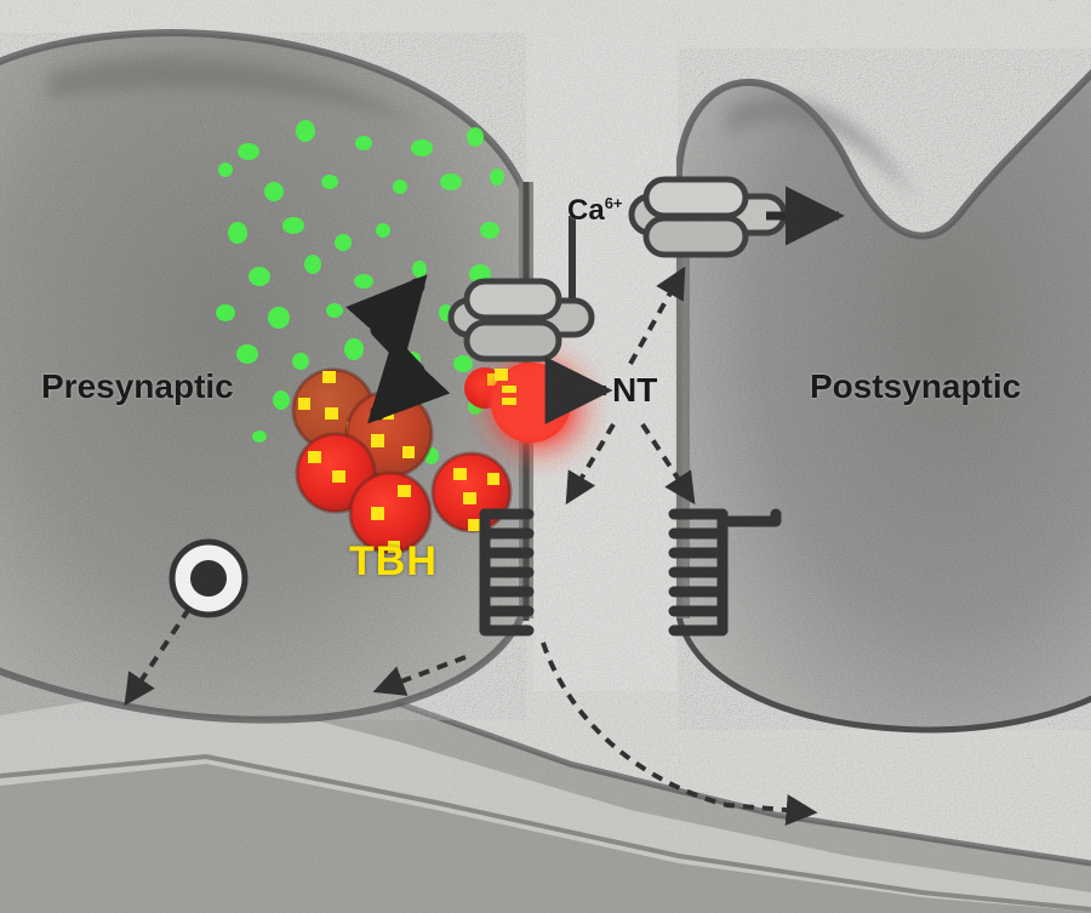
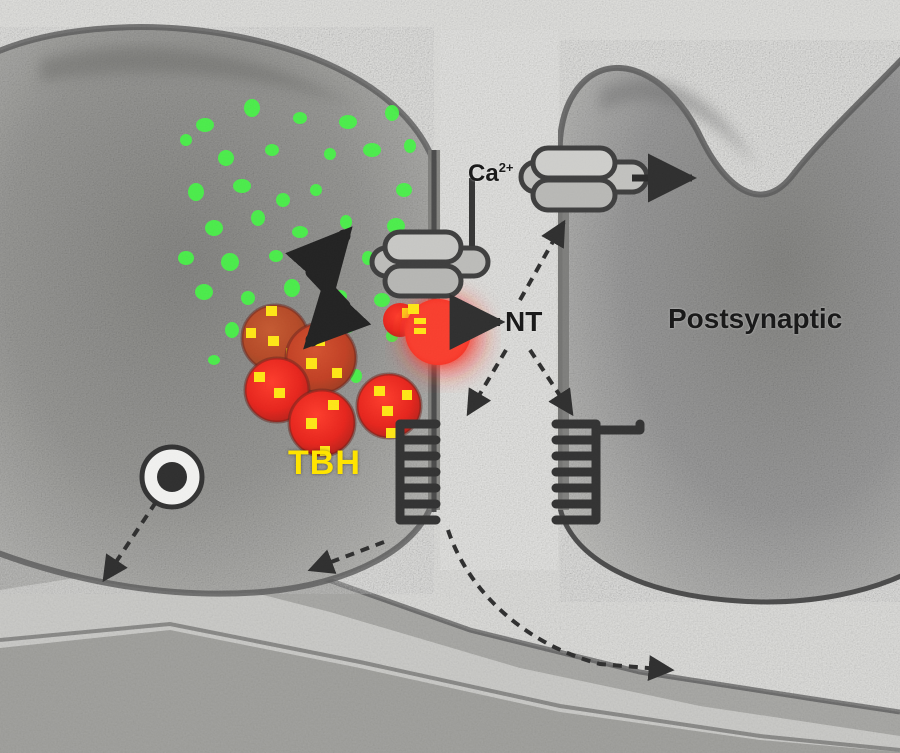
- Presynaptic
  Postsynaptic
  NT
- Ca6+
+ Ca2+
  TBH
